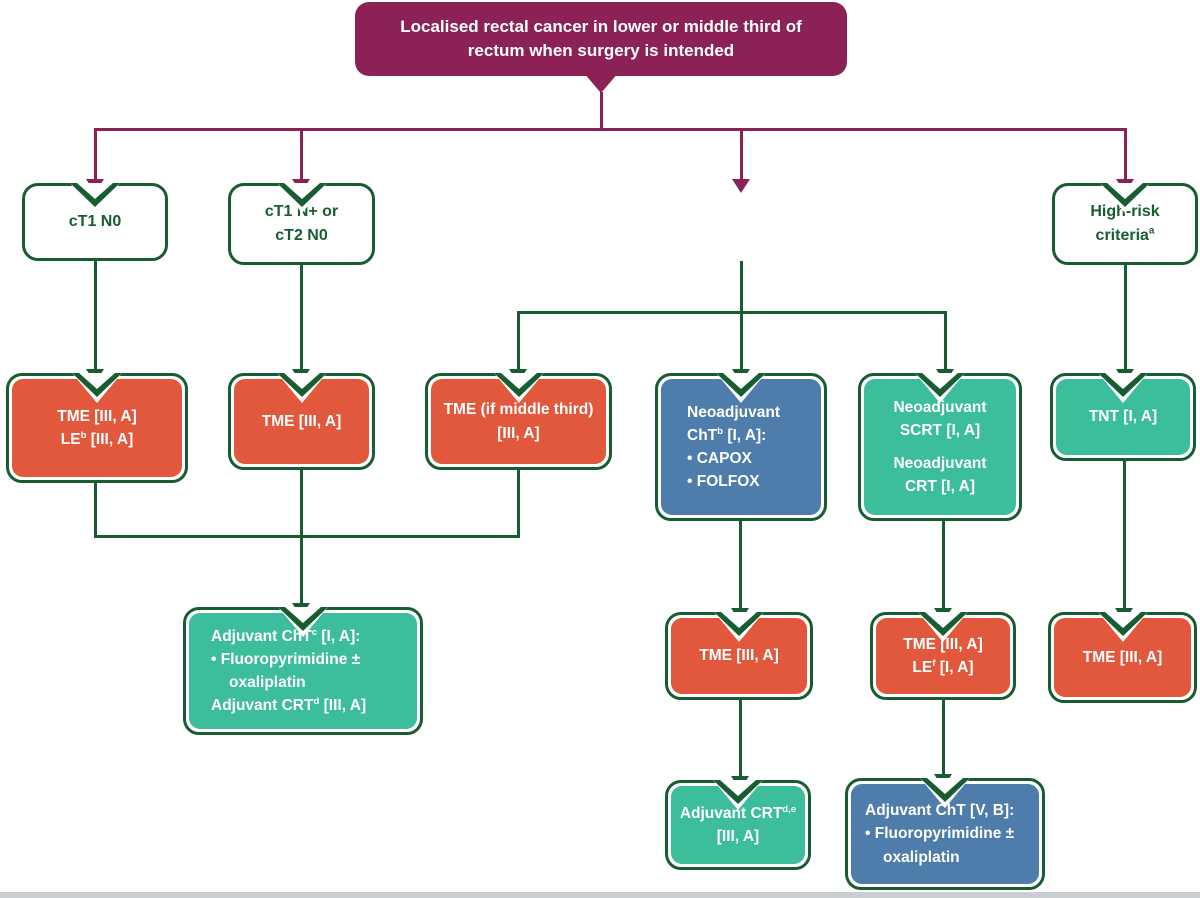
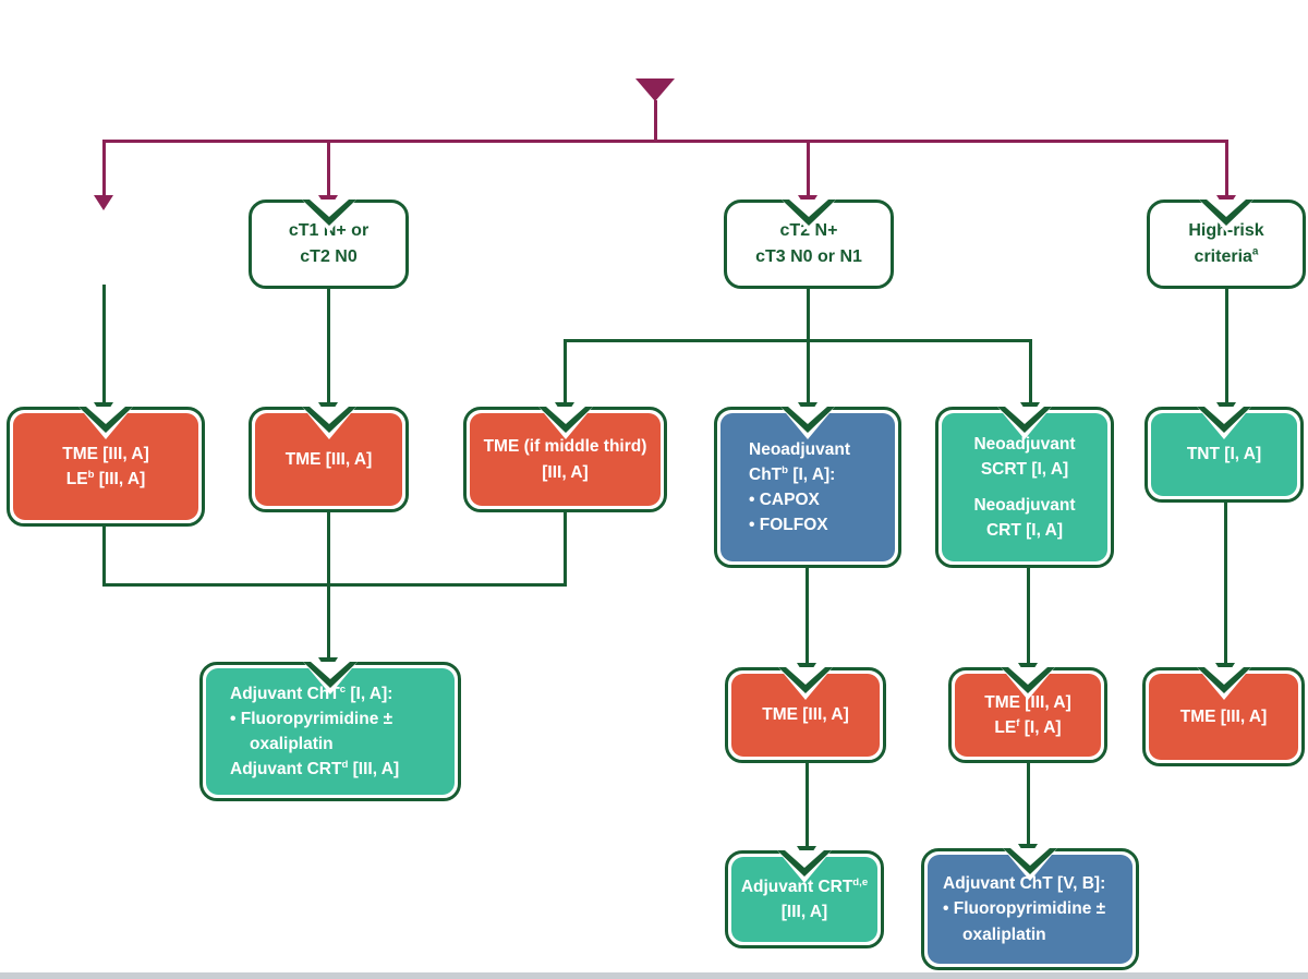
- Localised rectal cancer in lower or middle third of rectum when surgery is intended
- cT1 N0
  cT1 N+ or
  cT2 N0
+ cT2 N+
+ cT3 N0 or N1
  High-risk
  criteriaa
  TME [III, A]
  LEb [III, A]
  TME [III, A]
  TME (if middle third)
  [III, A]
  Neoadjuvant
  ChTb [I, A]:
  • CAPOX
  • FOLFOX
  Neoadjuvant
  SCRT [I, A]
  Neoadjuvant
  CRT [I, A]
  TNT [I, A]
  Adjuvant ChTc [I, A]:
  • Fluoropyrimidine ±
  oxaliplatin
  Adjuvant CRTd [III, A]
  TME [III, A]
  TME [III, A]
  LEf [I, A]
  TME [III, A]
  Adjuvant CRTd,e
  [III, A]
  Adjuvant ChT [V, B]:
  • Fluoropyrimidine ±
  oxaliplatin
